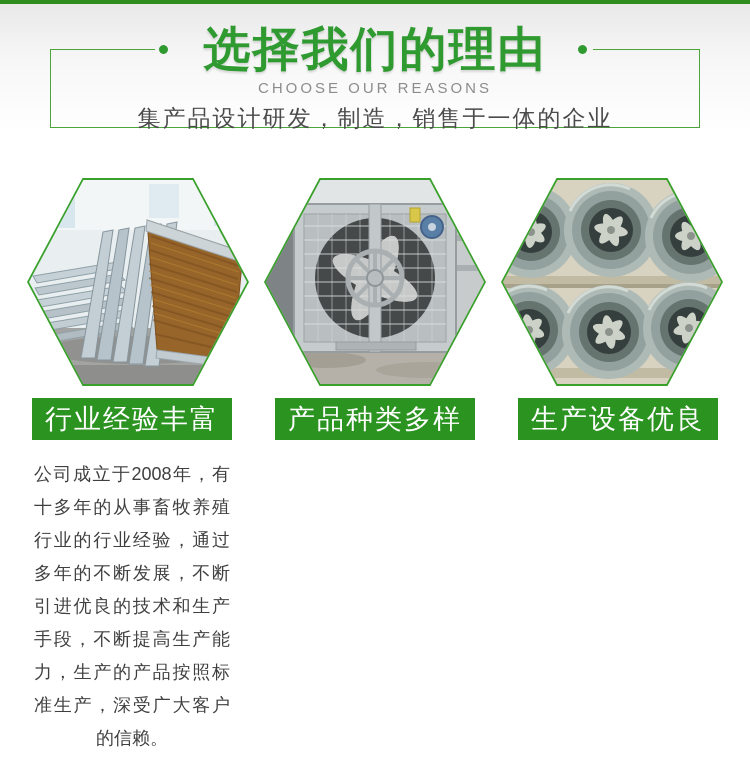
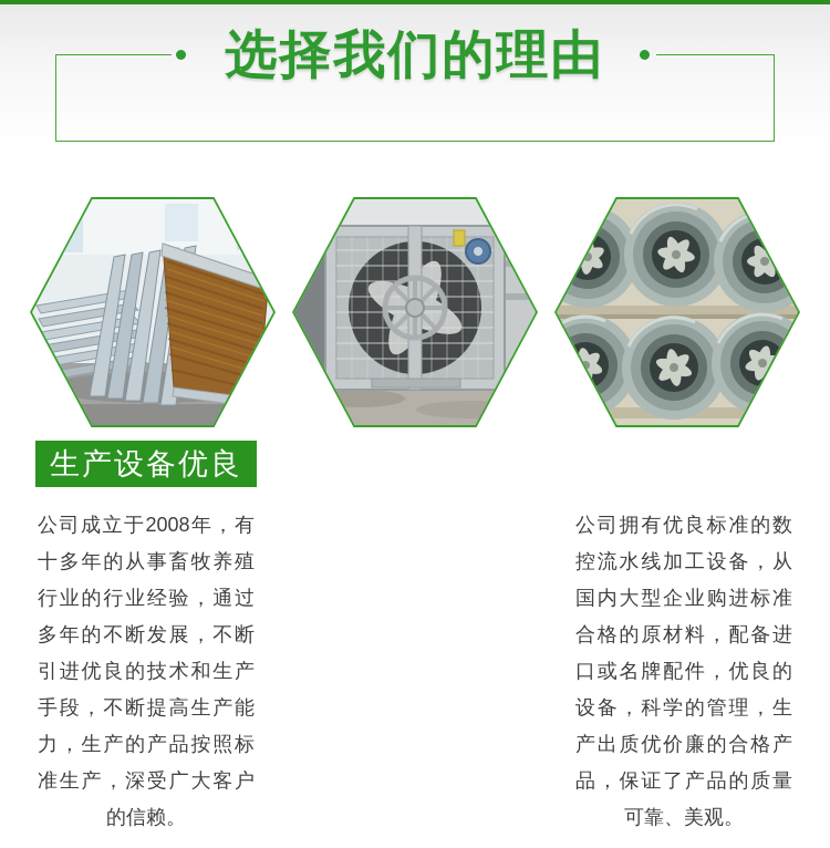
  选择我们的理由
- CHOOSE OUR REASONS
- 集产品设计研发，制造，销售于一体的企业
- 行业经验丰富
- 产品种类多样
  生产设备优良
  公司成立于2008年，有十多年的从事畜牧养殖行业的行业经验，通过多年的不断发展，不断引进优良的技术和生产手段，不断提高生产能力，生产的产品按照标准生产，深受广大客户的信赖。
+ 公司拥有优良标准的数控流水线加工设备，从国内大型企业购进标准合格的原材料，配备进口或名牌配件，优良的设备，科学的管理，生产出质优价廉的合格产品，保证了产品的质量可靠、美观。
